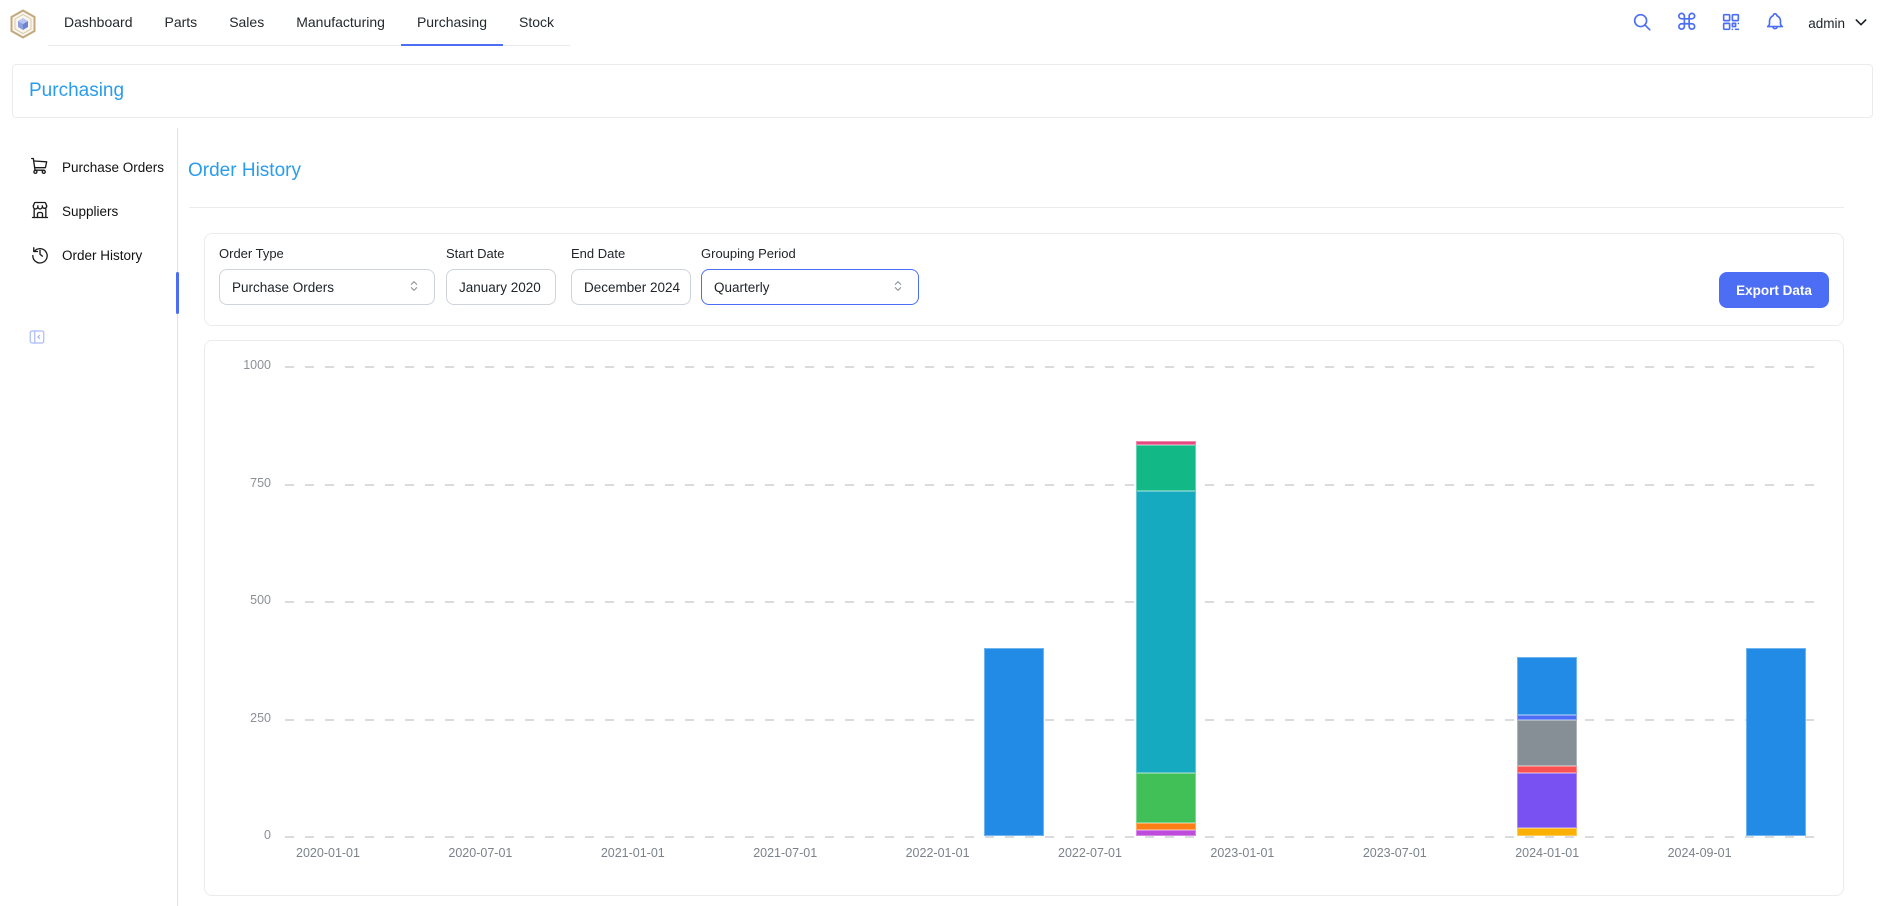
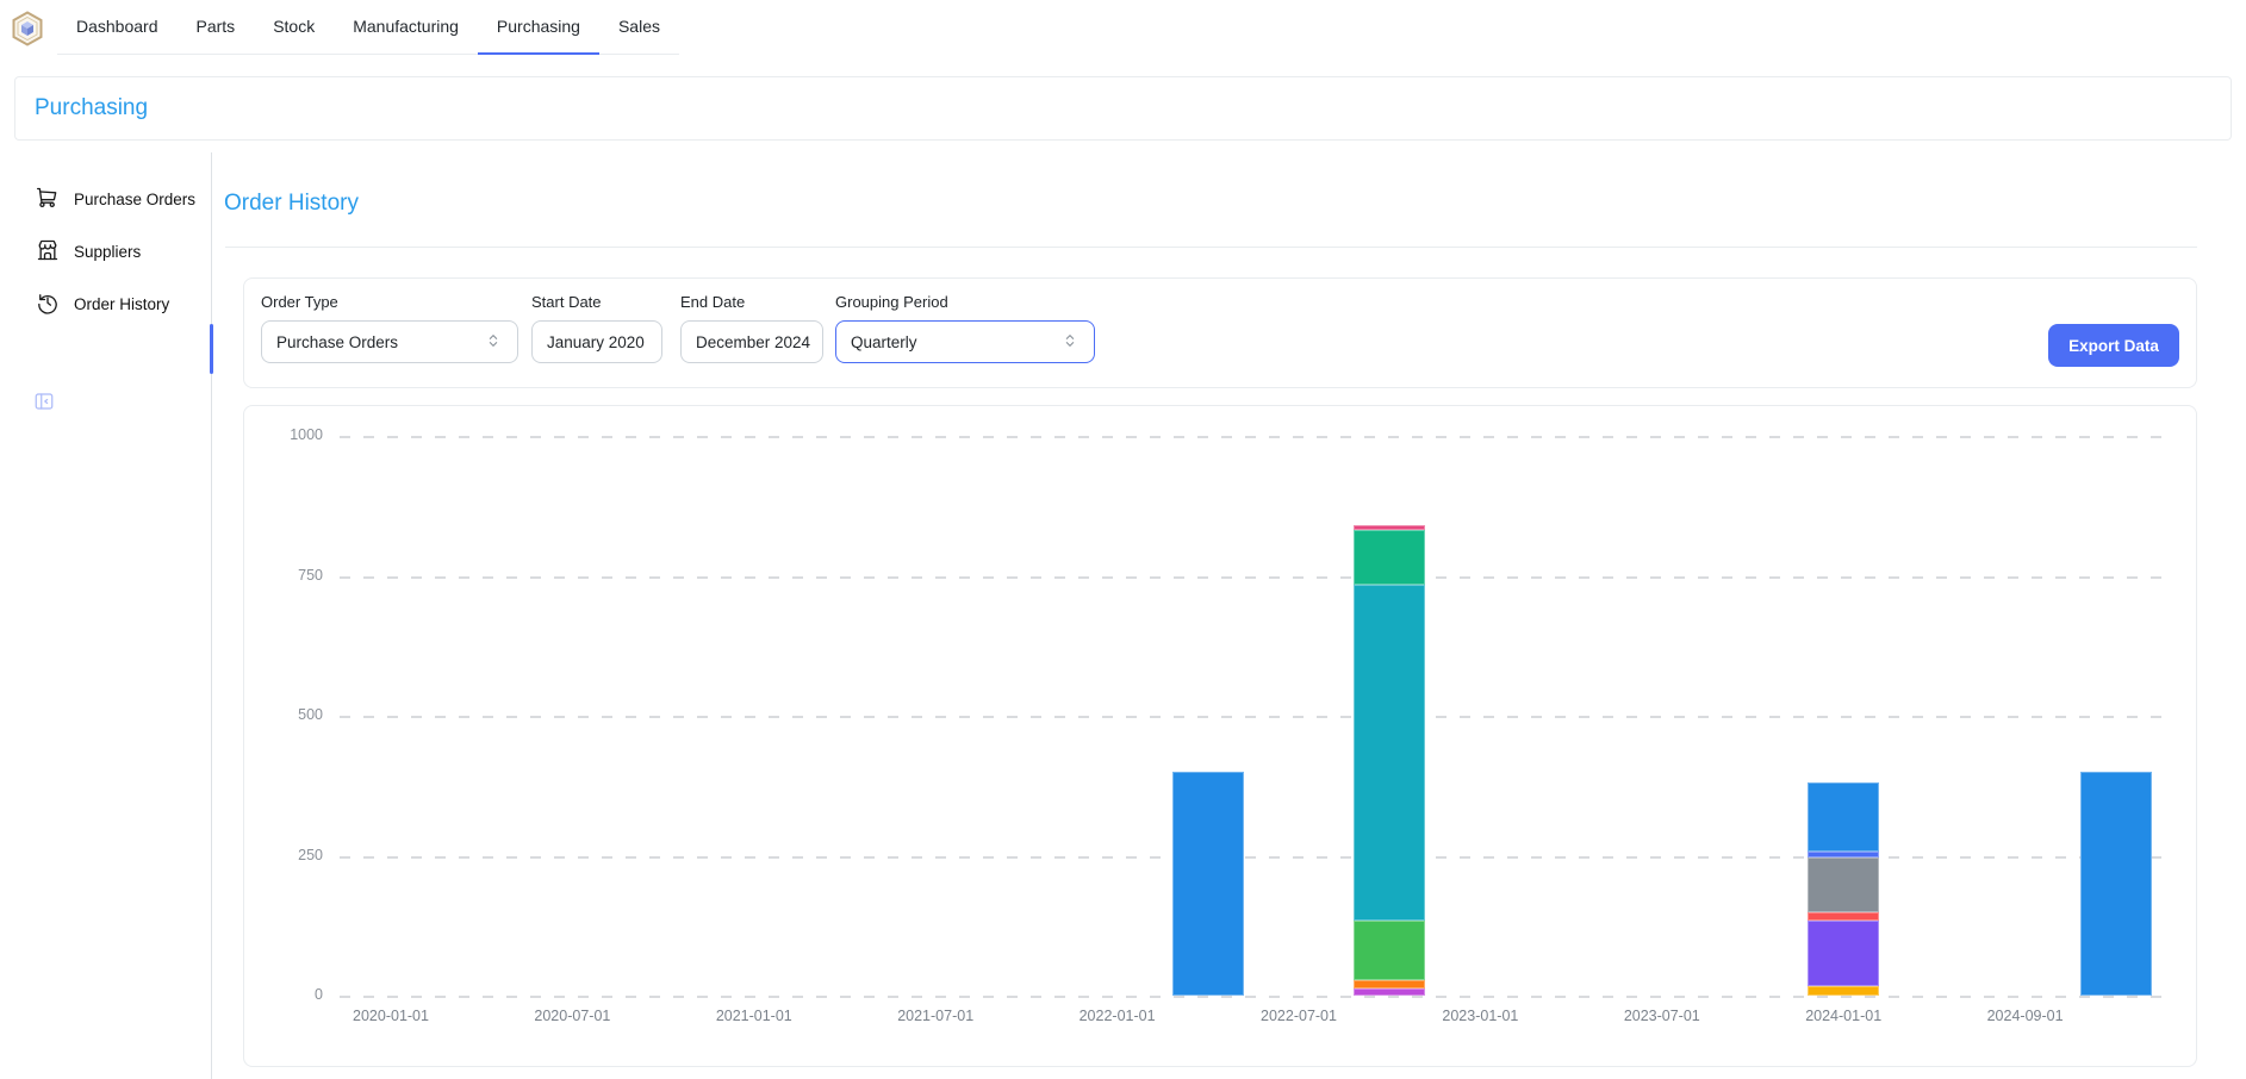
  Dashboard
  Parts
- Sales
+ Stock
  Manufacturing
  Purchasing
- Stock
+ Sales
- ⌘
- admin
  Purchasing
  Purchase Orders
  Suppliers
  Order History
  Order History
  Order Type
  Purchase Orders
  Start Date
  January 2020
  End Date
  December 2024
  Grouping Period
  Quarterly
  Export Data
  0
  250
  500
  750
  1000
  2020-01-01
  2020-07-01
  2021-01-01
  2021-07-01
  2022-01-01
  2022-07-01
  2023-01-01
  2023-07-01
  2024-01-01
  2024-09-01
